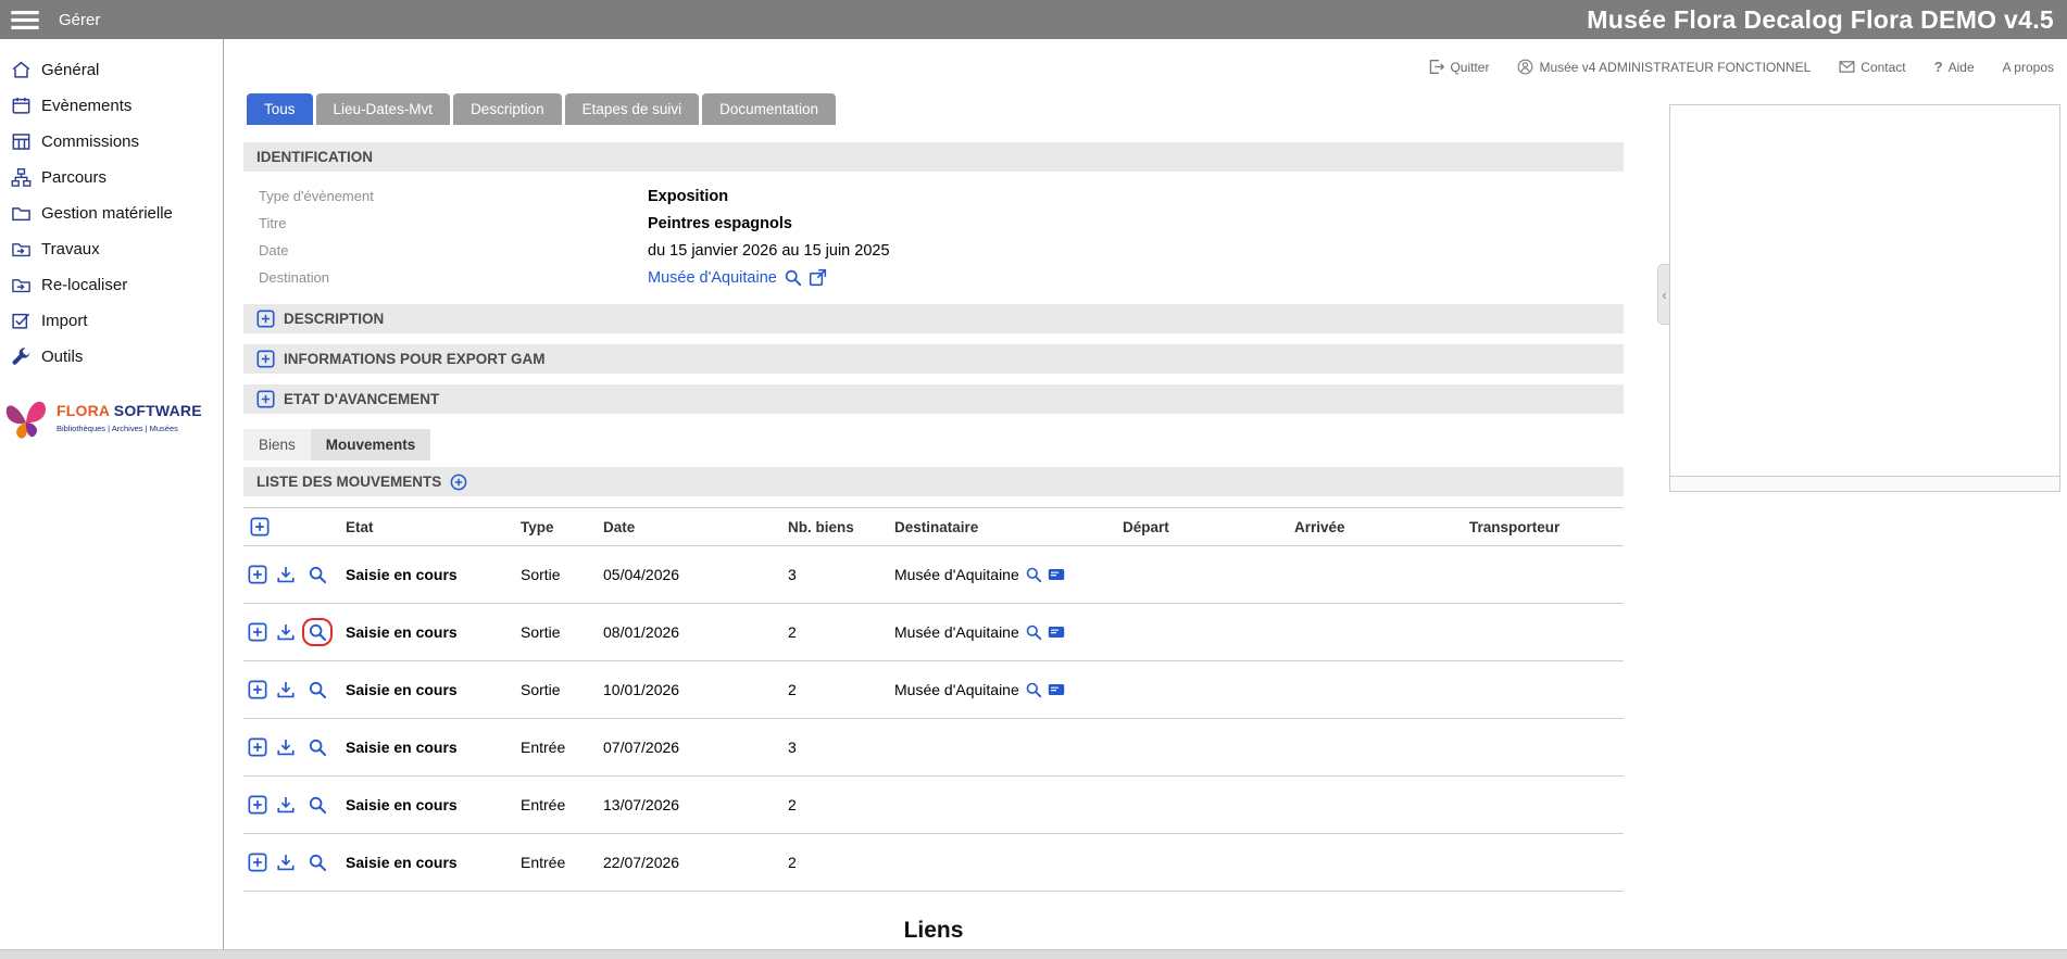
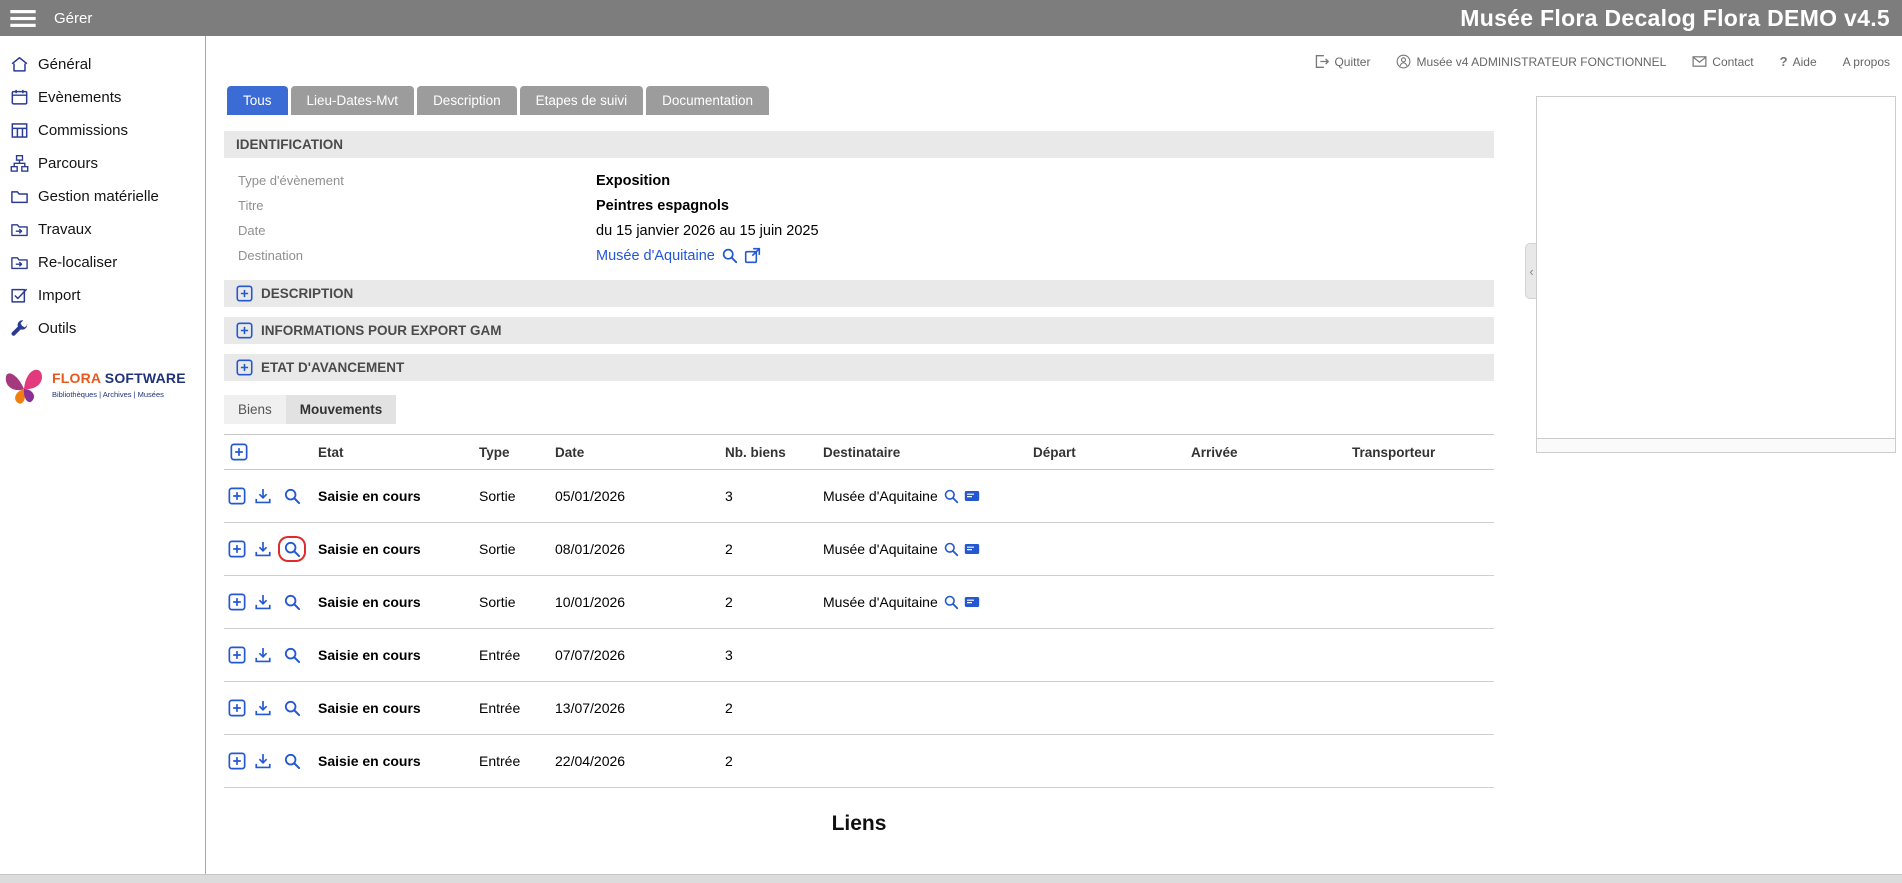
  Gérer
  Musée Flora Decalog Flora DEMO v4.5
  Général
  Evènements
  Commissions
  Parcours
  Gestion matérielle
  Travaux
  Re-localiser
  Import
  Outils
  FLORA SOFTWARE
  Bibliothèques | Archives | Musées
  Quitter
  Musée v4 ADMINISTRATEUR FONCTIONNEL
  Contact
  ?
  Aide
  A propos
  Tous
  Lieu-Dates-Mvt
  Description
  Etapes de suivi
  Documentation
  IDENTIFICATION
  Type d'évènement
  Exposition
  Titre
  Peintres espagnols
  Date
  du 15 janvier 2026 au 15 juin 2025
  Destination
  Musée d'Aquitaine
  DESCRIPTION
  INFORMATIONS POUR EXPORT GAM
  ETAT D'AVANCEMENT
  Biens
  Mouvements
- LISTE DES MOUVEMENTS
  Etat
  Type
  Date
  Nb. biens
  Destinataire
  Départ
  Arrivée
  Transporteur
  Saisie en cours
  Sortie
- 05/04/2026
+ 05/01/2026
  3
  Musée d'Aquitaine
  Saisie en cours
  Sortie
  08/01/2026
  2
  Musée d'Aquitaine
  Saisie en cours
  Sortie
  10/01/2026
  2
  Musée d'Aquitaine
  Saisie en cours
  Entrée
  07/07/2026
  3
  Saisie en cours
  Entrée
  13/07/2026
  2
  Saisie en cours
  Entrée
- 22/07/2026
+ 22/04/2026
  2
  Liens
  ‹
